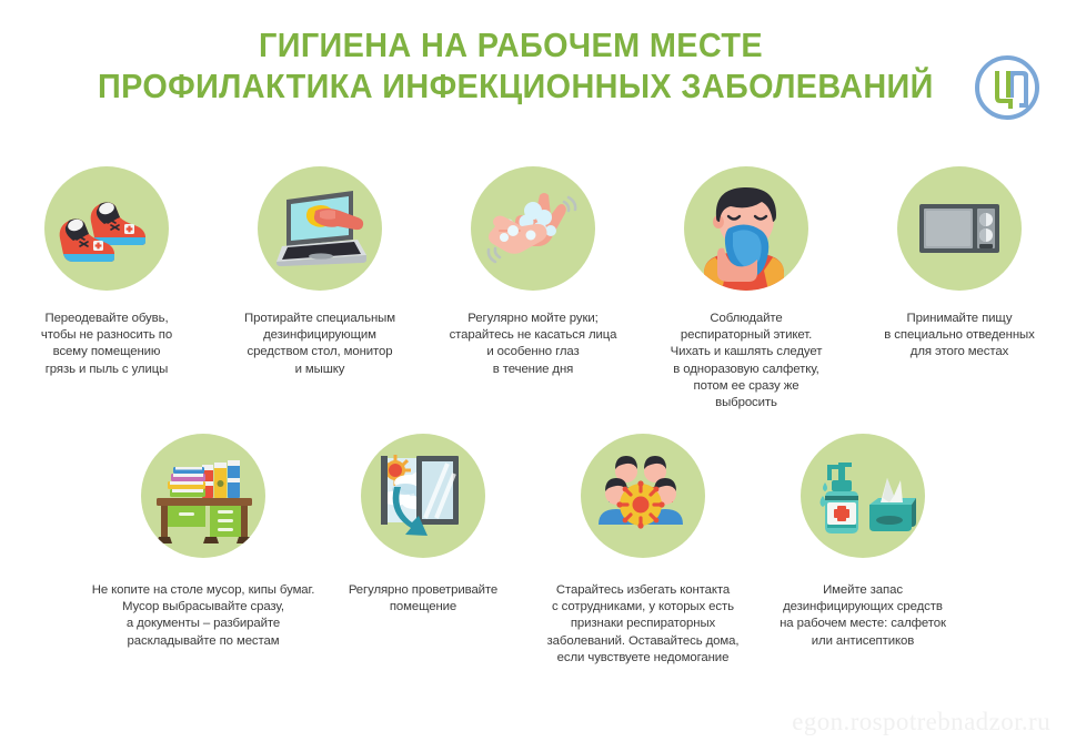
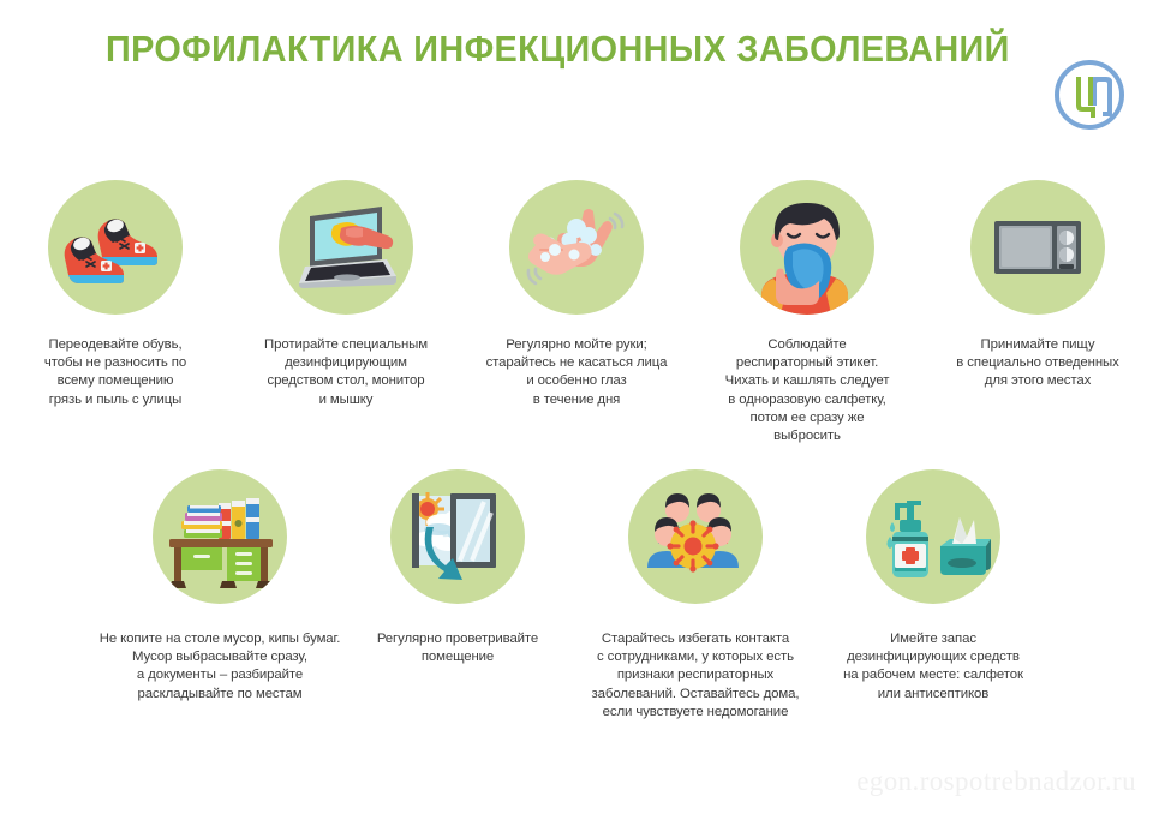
- ГИГИЕНА НА РАБОЧЕМ МЕСТЕ
  ПРОФИЛАКТИКА ИНФЕКЦИОННЫХ ЗАБОЛЕВАНИЙ
  Переодевайте обувь,
  чтобы не разносить по
  всему помещению
  грязь и пыль с улицы
  Протирайте специальным
  дезинфицирующим
  средством стол, монитор
  и мышку
  Регулярно мойте руки;
  старайтесь не касаться лица
  и особенно глаз
  в течение дня
  Соблюдайте
  респираторный этикет.
  Чихать и кашлять следует
  в одноразовую салфетку,
  потом ее сразу же
  выбросить
  Принимайте пищу
  в специально отведенных
  для этого местах
  Не копите на столе мусор, кипы бумаг.
  Мусор выбрасывайте сразу,
  а документы – разбирайте
  раскладывайте по местам
  Регулярно проветривайте
  помещение
  Старайтесь избегать контакта
  с сотрудниками, у которых есть
  признаки респираторных
  заболеваний. Оставайтесь дома,
  если чувствуете недомогание
  Имейте запас
  дезинфицирующих средств
  на рабочем месте: салфеток
  или антисептиков
